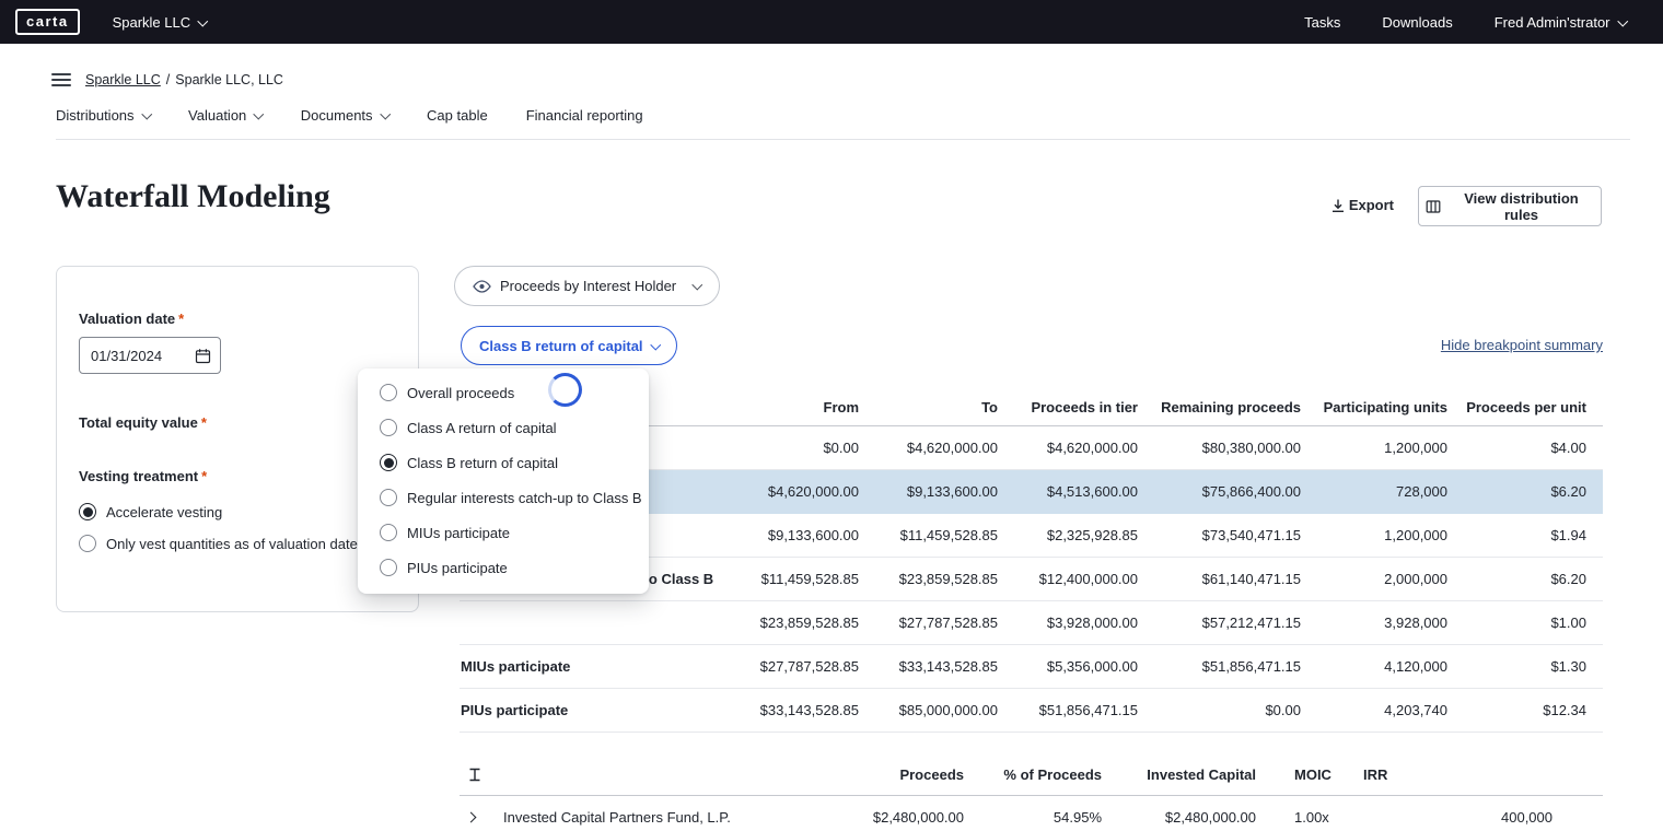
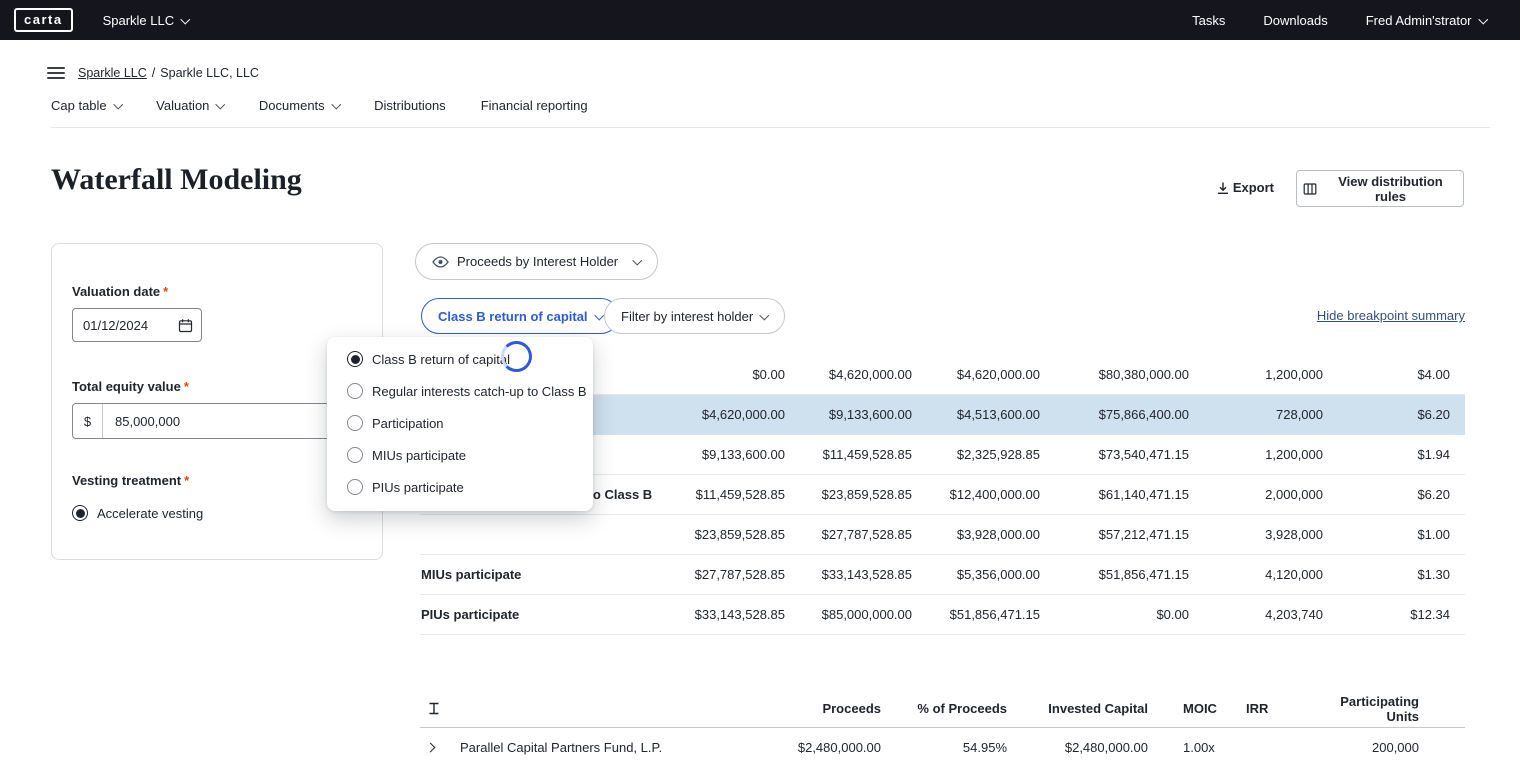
  carta
  Sparkle LLC
  Tasks
  Downloads
  Fred Admin'strator
  Sparkle LLC
  /
  Sparkle LLC, LLC
- Distributions
+ Cap table
  Valuation
  Documents
- Cap table
+ Distributions
  Financial reporting
  Waterfall Modeling
  Export
  View distribution rules
  Valuation date
  *
- 01/31/2024
+ 01/12/2024
  Total equity value
  *
+ $
+ 85,000,000
  Vesting treatment
  *
  Accelerate vesting
- Only vest quantities as of valuation date
  Proceeds by Interest Holder
  Class B return of capital
+ Filter by interest holder
  Hide breakpoint summary
- From
- To
- Proceeds in tier
- Remaining proceeds
- Participating units
- Proceeds per unit
  $0.00
  $4,620,000.00
  $4,620,000.00
  $80,380,000.00
  1,200,000
  $4.00
  $4,620,000.00
  $9,133,600.00
  $4,513,600.00
  $75,866,400.00
  728,000
  $6.20
  $9,133,600.00
  $11,459,528.85
  $2,325,928.85
  $73,540,471.15
  1,200,000
  $1.94
  $11,459,528.85
  $23,859,528.85
  $12,400,000.00
  $61,140,471.15
  2,000,000
  $6.20
  $23,859,528.85
  $27,787,528.85
  $3,928,000.00
  $57,212,471.15
  3,928,000
  $1.00
  MIUs participate
  $27,787,528.85
  $33,143,528.85
  $5,356,000.00
  $51,856,471.15
  4,120,000
  $1.30
  PIUs participate
  $33,143,528.85
  $85,000,000.00
  $51,856,471.15
  $0.00
  4,203,740
  $12.34
  Proceeds
  % of Proceeds
  Invested Capital
  MOIC
  IRR
+ Participating Units
- Invested Capital Partners Fund, L.P.
+ Parallel Capital Partners Fund, L.P.
  $2,480,000.00
  54.95%
  $2,480,000.00
  1.00x
- 400,000
+ 200,000
- Overall proceeds
- Class A return of capital
  Class B return of capital
  Regular interests catch-up to Class B
+ Participation
  MIUs participate
  PIUs participate
